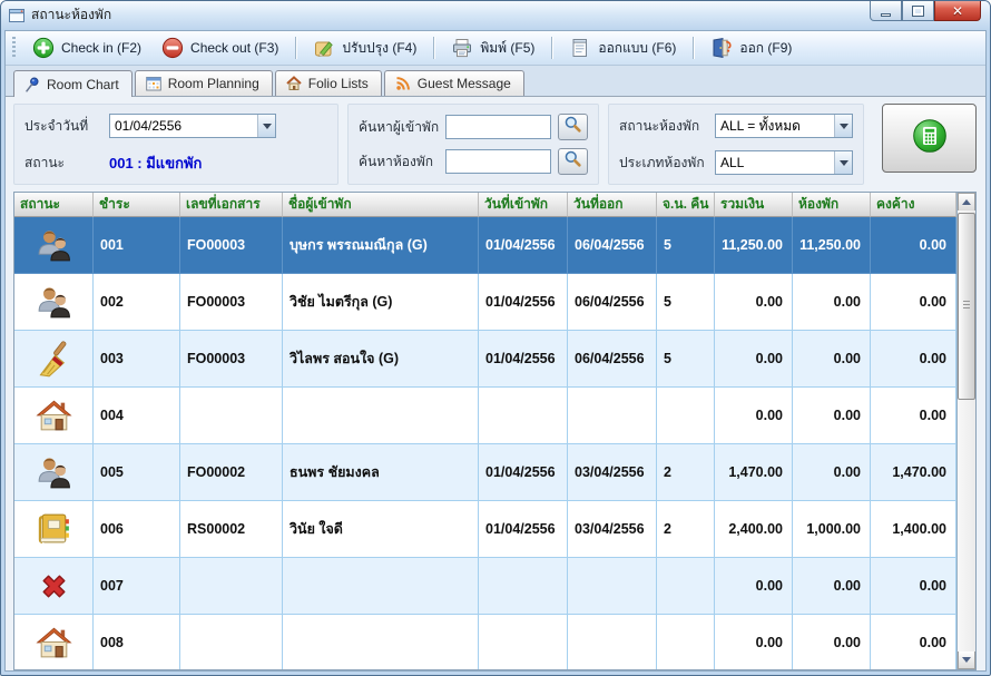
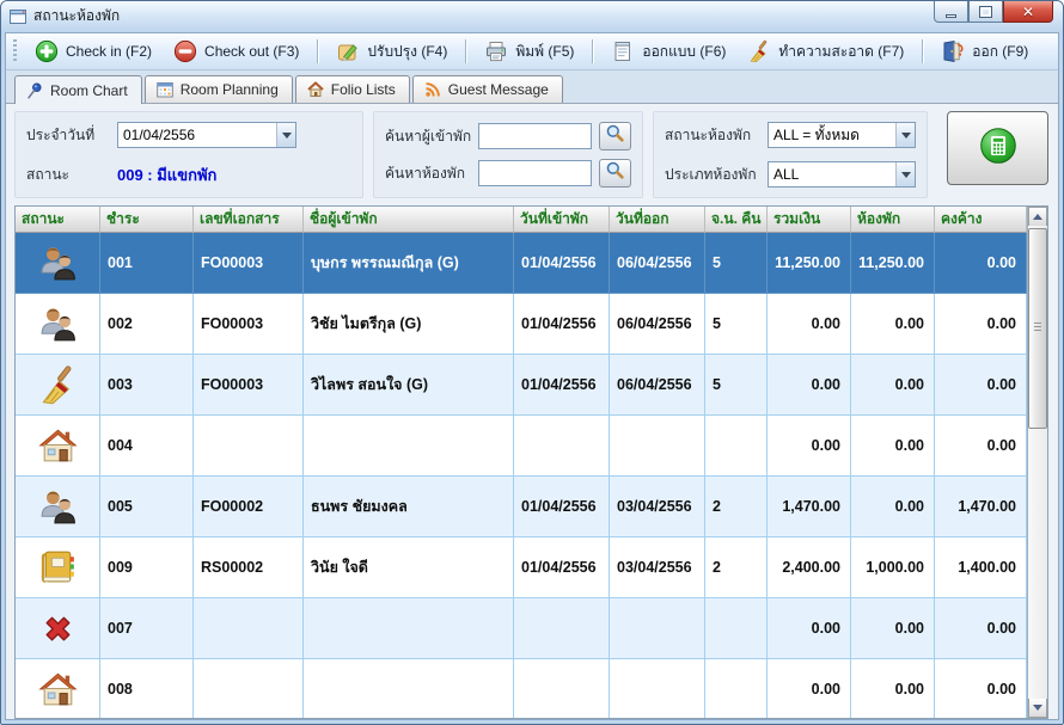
  สถานะห้องพัก
  ✕
  Check in (F2)
  Check out (F3)
  ปรับปรุง (F4)
  พิมพ์ (F5)
  ออกแบบ (F6)
+ ทำความสะอาด (F7)
  ออก (F9)
  Room Chart
  Room Planning
  Folio Lists
  Guest Message
  ประจำวันที่
  01/04/2556
  สถานะ
- 001 : มีแขกพัก
+ 009 : มีแขกพัก
  ค้นหาผู้เข้าพัก
  ค้นหาห้องพัก
  สถานะห้องพัก
  ALL = ทั้งหมด
  ประเภทห้องพัก
  ALL
  สถานะ
  ชำระ
  เลขที่เอกสาร
  ชื่อผู้เข้าพัก
  วันที่เข้าพัก
  วันที่ออก
  จ.น. คืน
  รวมเงิน
  ห้องพัก
  คงค้าง
  001
  FO00003
  บุษกร พรรณมณีกุล (G)
  01/04/2556
  06/04/2556
  5
  11,250.00
  11,250.00
  0.00
  002
  FO00003
  วิชัย ไมตรีกุล (G)
  01/04/2556
  06/04/2556
  5
  0.00
  0.00
  0.00
  003
  FO00003
  วิไลพร สอนใจ (G)
  01/04/2556
  06/04/2556
  5
  0.00
  0.00
  0.00
  004
  0.00
  0.00
  0.00
  005
  FO00002
  ธนพร ชัยมงคล
  01/04/2556
  03/04/2556
  2
  1,470.00
  0.00
  1,470.00
- 006
+ 009
  RS00002
  วินัย ใจดี
  01/04/2556
  03/04/2556
  2
  2,400.00
  1,000.00
  1,400.00
  007
  0.00
  0.00
  0.00
  008
  0.00
  0.00
  0.00
